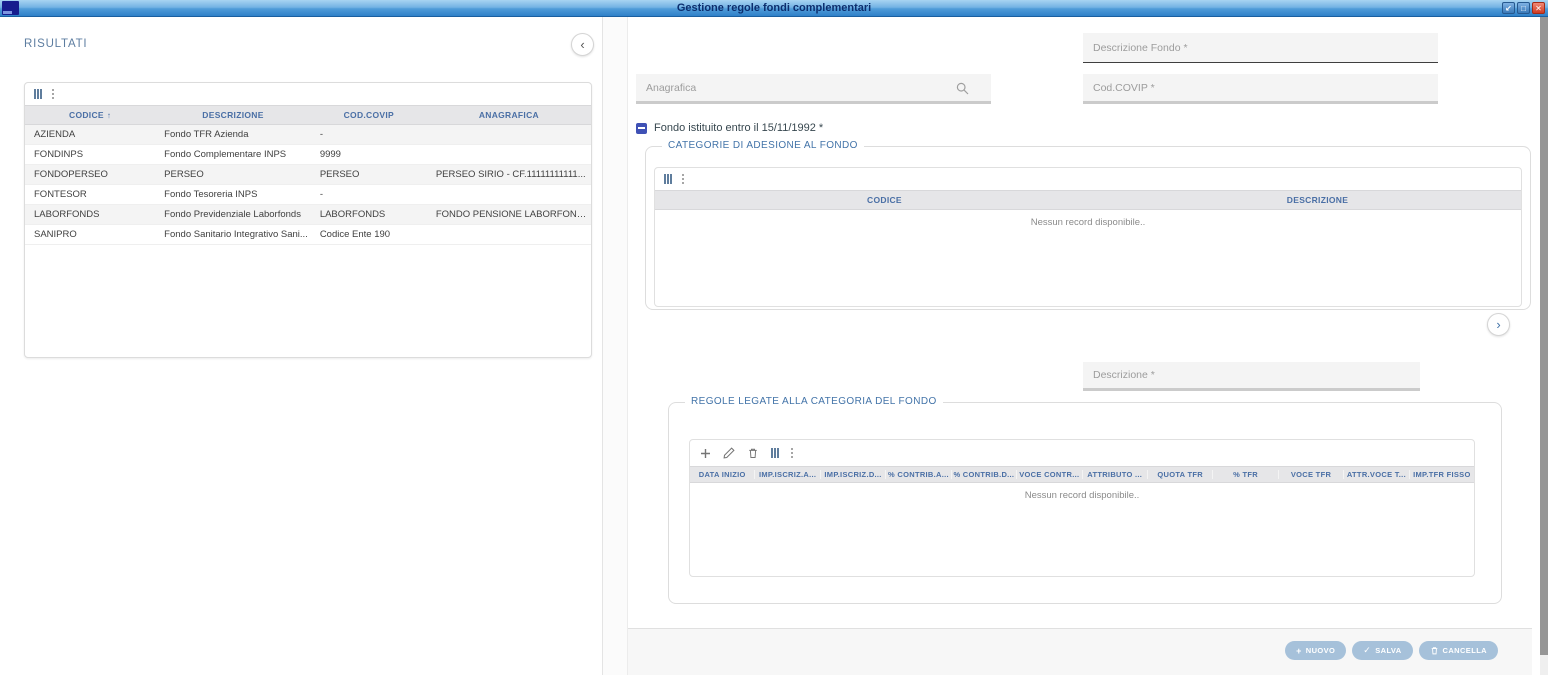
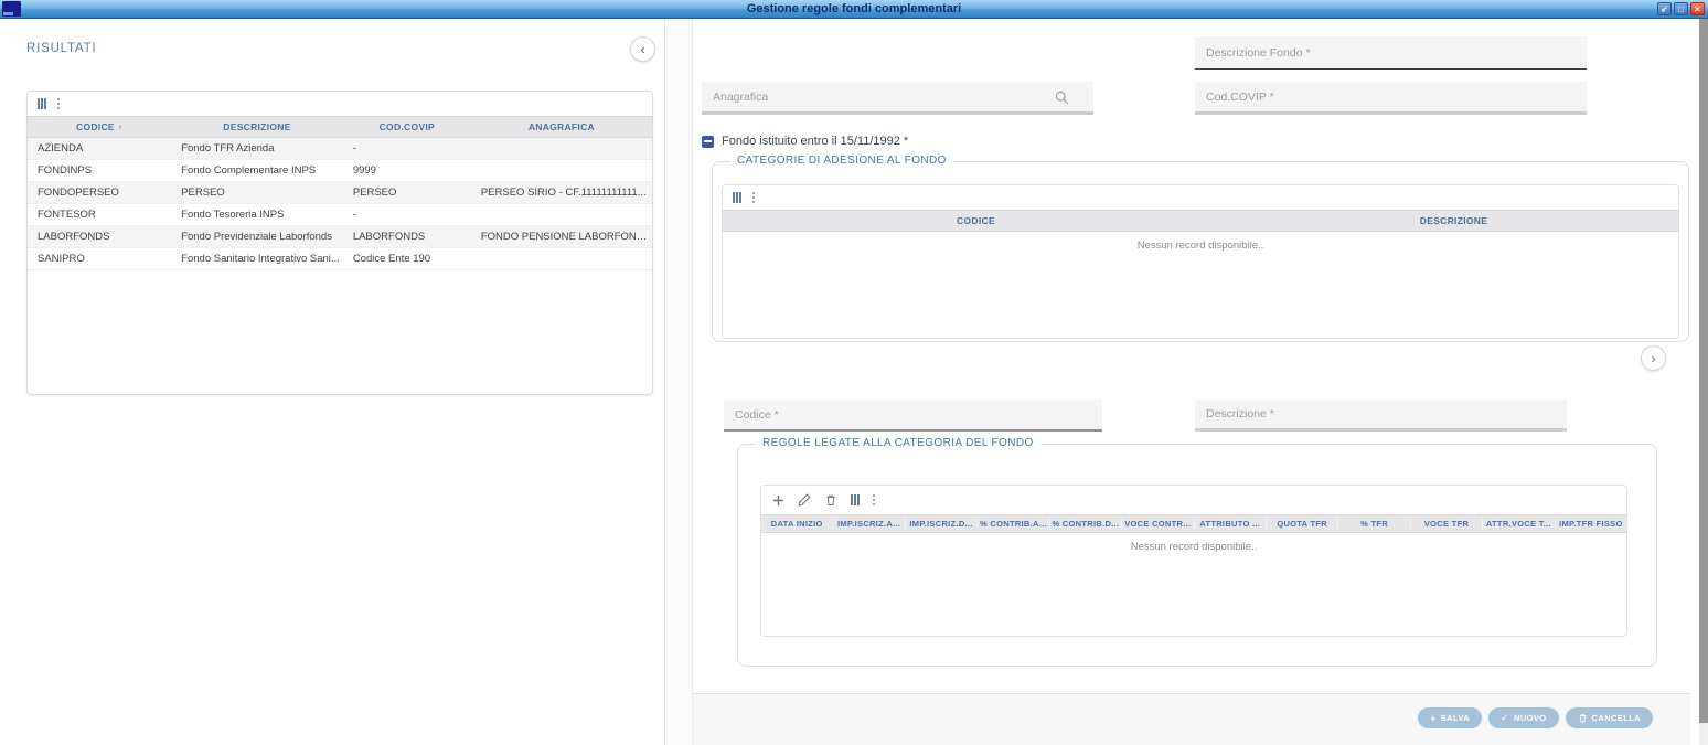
  Gestione regole fondi complementari
  ↙
  □
  ✕
  RISULTATI
  ‹
  CODICE ↑
  DESCRIZIONE
  COD.COVIP
  ANAGRAFICA
  AZIENDA
  Fondo TFR Azienda
  -
  FONDINPS
  Fondo Complementare INPS
  9999
  FONDOPERSEO
  PERSEO
  PERSEO
  PERSEO SIRIO - CF.11111111111...
  FONTESOR
  Fondo Tesoreria INPS
  -
  LABORFONDS
  Fondo Previdenziale Laborfonds
  LABORFONDS
  FONDO PENSIONE LABORFOND...
  SANIPRO
  Fondo Sanitario Integrativo Sani...
  Codice Ente 190
  Descrizione Fondo *
  Anagrafica
  Cod.COVIP *
  Fondo istituito entro il 15/11/1992 *
  CATEGORIE DI ADESIONE AL FONDO
  CODICE
  DESCRIZIONE
  Nessun record disponibile..
  ›
+ Codice *
  Descrizione *
  REGOLE LEGATE ALLA CATEGORIA DEL FONDO
  DATA INIZIO
  IMP.ISCRIZ.A...
  IMP.ISCRIZ.D...
  % CONTRIB.A...
  % CONTRIB.D...
  VOCE CONTR...
  ATTRIBUTO ...
  QUOTA TFR
  % TFR
  VOCE TFR
  ATTR.VOCE T...
  IMP.TFR FISSO
  Nessun record disponibile..
  +
- NUOVO
+ SALVA
  ✓
- SALVA
+ NUOVO
  CANCELLA
